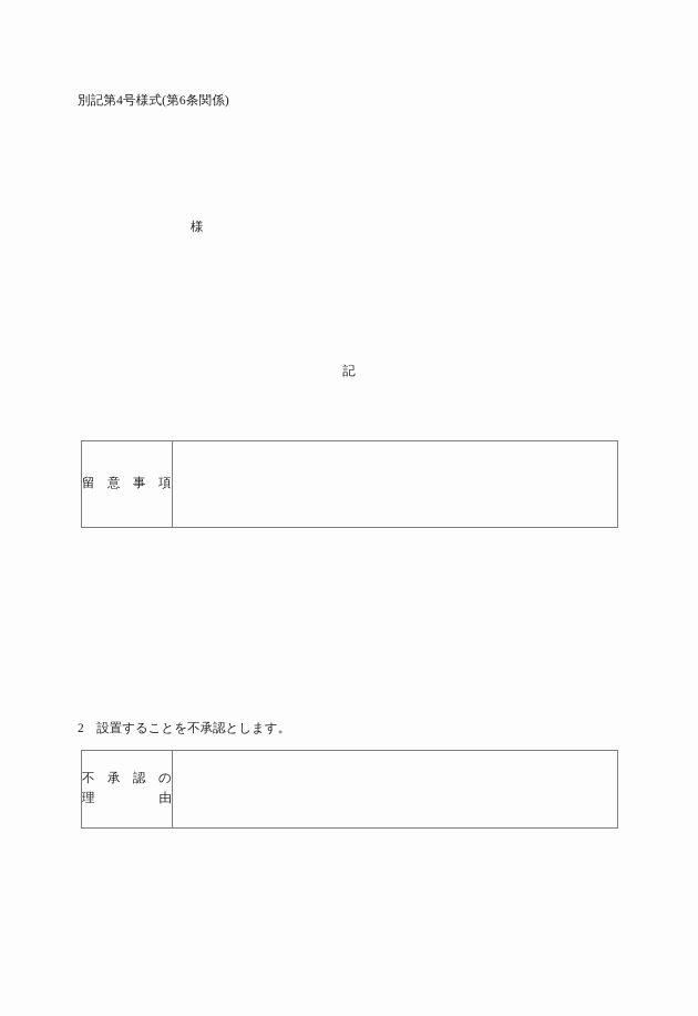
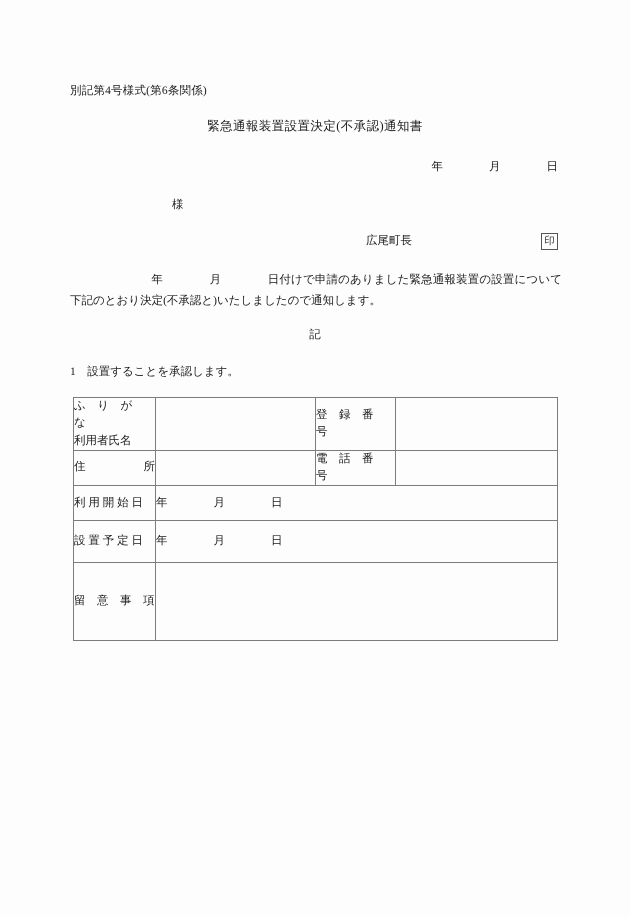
  別記第4号様式(第6条関係)
+ 緊急通報装置設置決定(不承認)通知書
+ 年 月 日
  様
+ 広尾町長
+ 印
+ 年 月 日付けで申請のありました緊急通報装置の設置について下記のとおり決定(不承認と)いたしましたので通知します。
  記
+ 1 設置することを承認します。
+ ふ り が な 利用者氏名		登 録 番 号
+ 住 所		電 話 番 号
+ 利 用 開 始 日	年 月 日
+ 設 置 予 定 日	年 月 日
  留 意 事 項
- 2 設置することを不承認とします。
- 不 承 認 の 理 由
